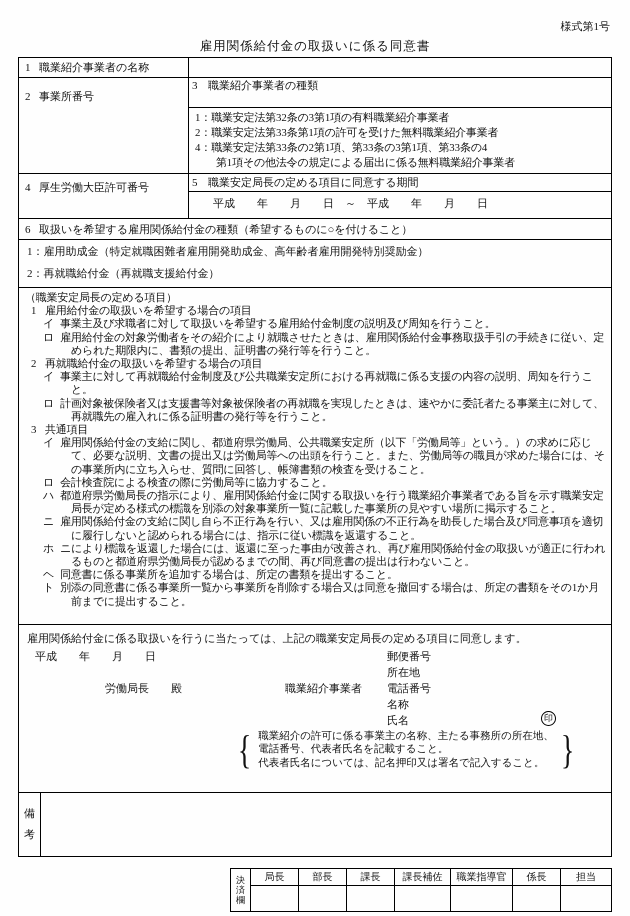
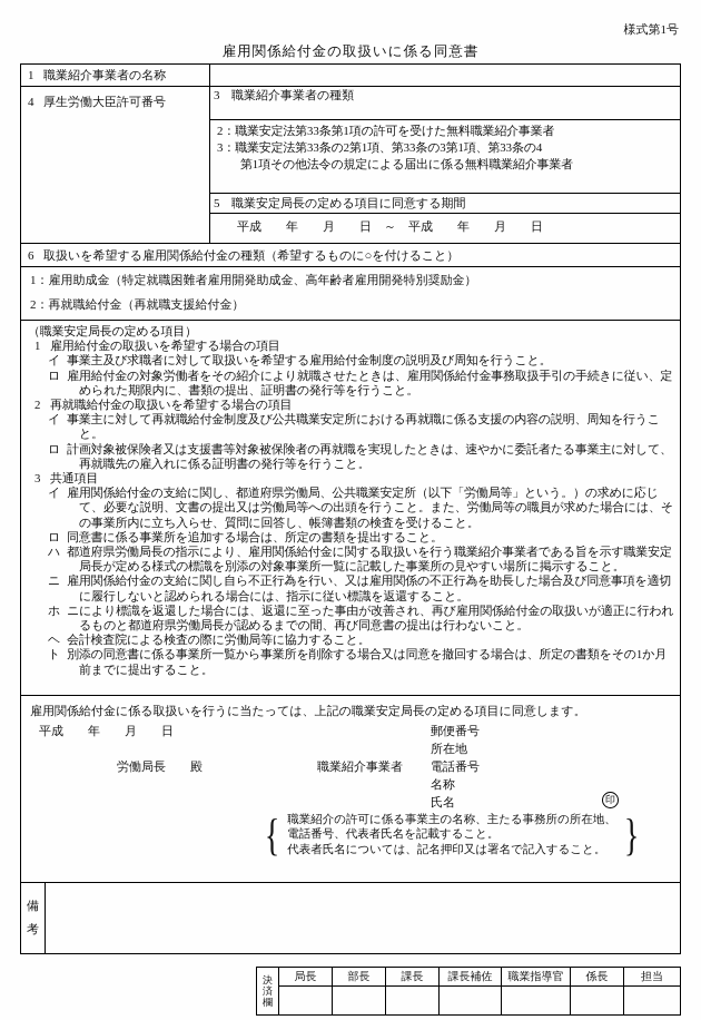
  様式第1号
  雇用関係給付金の取扱いに係る同意書
  1 職業紹介事業者の名称
- 2 事業所番号
  4 厚生労働大臣許可番号
  3 職業紹介事業者の種類
- 1：職業安定法第32条の3第1項の有料職業紹介事業者
  2：職業安定法第33条第1項の許可を受けた無料職業紹介事業者
- 4：職業安定法第33条の2第1項、第33条の3第1項、第33条の4
+ 3：職業安定法第33条の2第1項、第33条の3第1項、第33条の4
  第1項その他法令の規定による届出に係る無料職業紹介事業者
  5 職業安定局長の定める項目に同意する期間
  平成 年 月 日 ～ 平成 年 月 日
  6 取扱いを希望する雇用関係給付金の種類（希望するものに○を付けること）
  1：雇用助成金（特定就職困難者雇用開発助成金、高年齢者雇用開発特別奨励金）
  2：再就職給付金（再就職支援給付金）
  （職業安定局長の定める項目）
  1 雇用給付金の取扱いを希望する場合の項目
  イ 事業主及び求職者に対して取扱いを希望する雇用給付金制度の説明及び周知を行うこと。
  ロ 雇用給付金の対象労働者をその紹介により就職させたときは、雇用関係給付金事務取扱手引の手続きに従い、定められた期限内に、書類の提出、証明書の発行等を行うこと。
  2 再就職給付金の取扱いを希望する場合の項目
  イ 事業主に対して再就職給付金制度及び公共職業安定所における再就職に係る支援の内容の説明、周知を行うこと。
  ロ 計画対象被保険者又は支援書等対象被保険者の再就職を実現したときは、速やかに委託者たる事業主に対して、再就職先の雇入れに係る証明書の発行等を行うこと。
  3 共通項目
  イ 雇用関係給付金の支給に関し、都道府県労働局、公共職業安定所（以下「労働局等」という。）の求めに応じて、必要な説明、文書の提出又は労働局等への出頭を行うこと。また、労働局等の職員が求めた場合には、その事業所内に立ち入らせ、質問に回答し、帳簿書類の検査を受けること。
- ロ 会計検査院による検査の際に労働局等に協力すること。
+ ロ 同意書に係る事業所を追加する場合は、所定の書類を提出すること。
  ハ 都道府県労働局長の指示により、雇用関係給付金に関する取扱いを行う職業紹介事業者である旨を示す職業安定局長が定める様式の標識を別添の対象事業所一覧に記載した事業所の見やすい場所に掲示すること。
  ニ 雇用関係給付金の支給に関し自ら不正行為を行い、又は雇用関係の不正行為を助長した場合及び同意事項を適切に履行しないと認められる場合には、指示に従い標識を返還すること。
  ホ ニにより標識を返還した場合には、返還に至った事由が改善され、再び雇用関係給付金の取扱いが適正に行われるものと都道府県労働局長が認めるまでの間、再び同意書の提出は行わないこと。
- ヘ 同意書に係る事業所を追加する場合は、所定の書類を提出すること。
+ ヘ 会計検査院による検査の際に労働局等に協力すること。
  ト 別添の同意書に係る事業所一覧から事業所を削除する場合又は同意を撤回する場合は、所定の書類をその1か月前までに提出すること。
  雇用関係給付金に係る取扱いを行うに当たっては、上記の職業安定局長の定める項目に同意します。
  平成 年 月 日
  郵便番号
  所在地
  労働局長 殿
  職業紹介事業者
  電話番号
  名称
  氏名
  印
  {
  職業紹介の許可に係る事業主の名称、主たる事務所の所在地、
  電話番号、代表者氏名を記載すること。
  代表者氏名については、記名押印又は署名で記入すること。
  }
  備
  考
  決
  済
  欄
  局長
  部長
  課長
  課長補佐
  職業指導官
  係長
  担当
